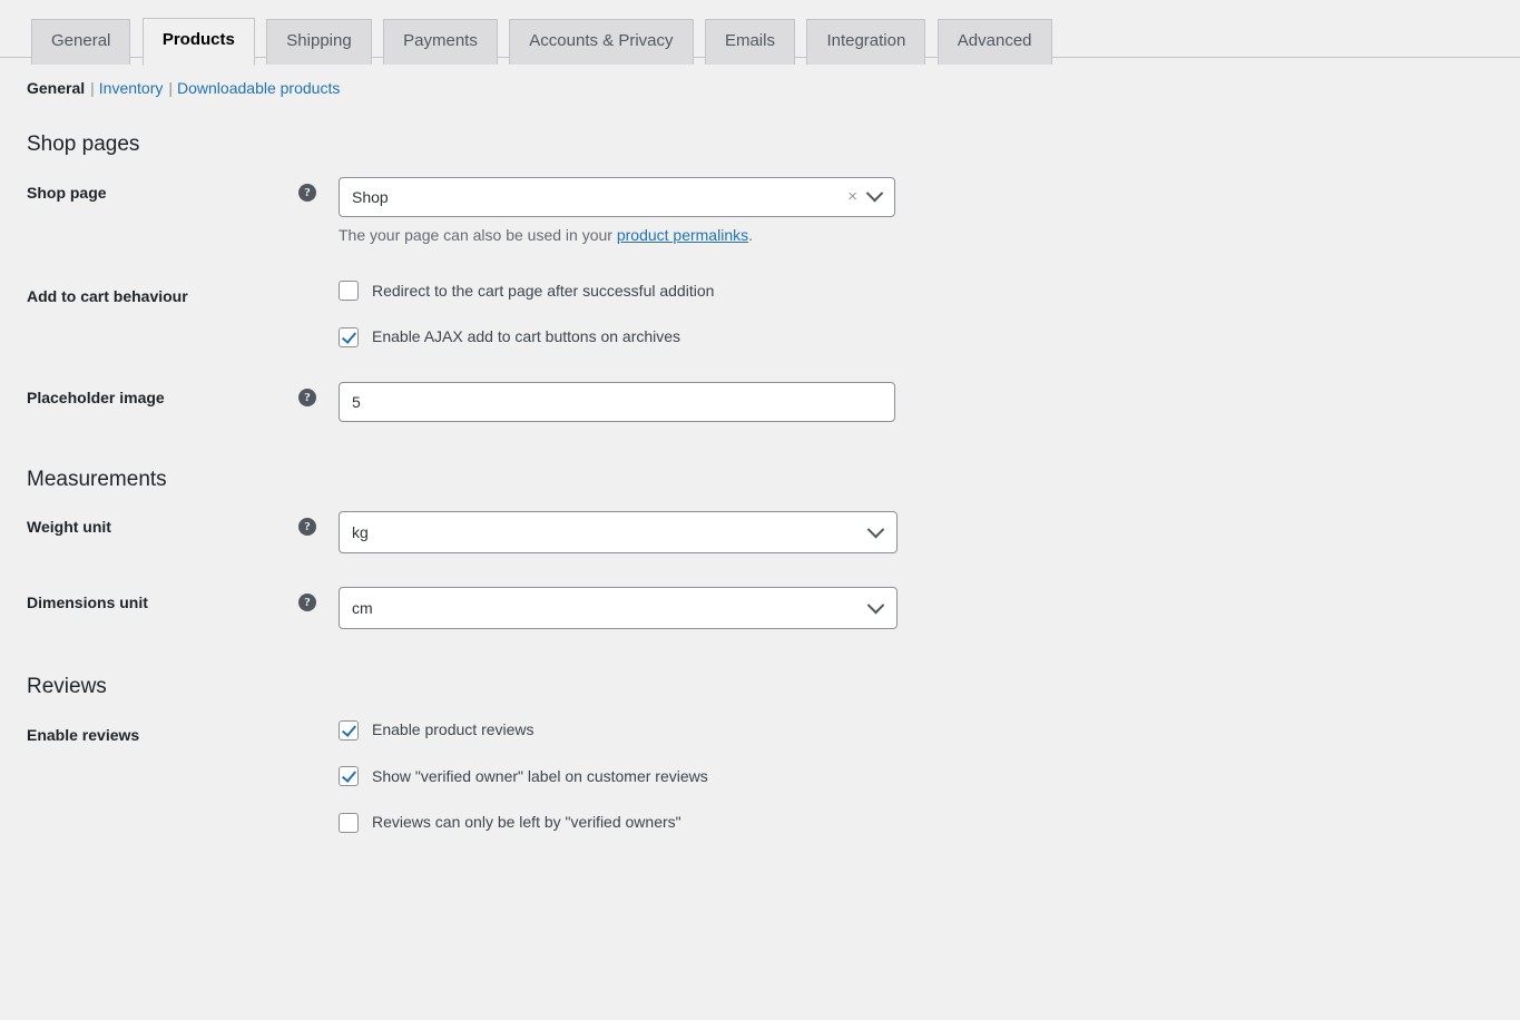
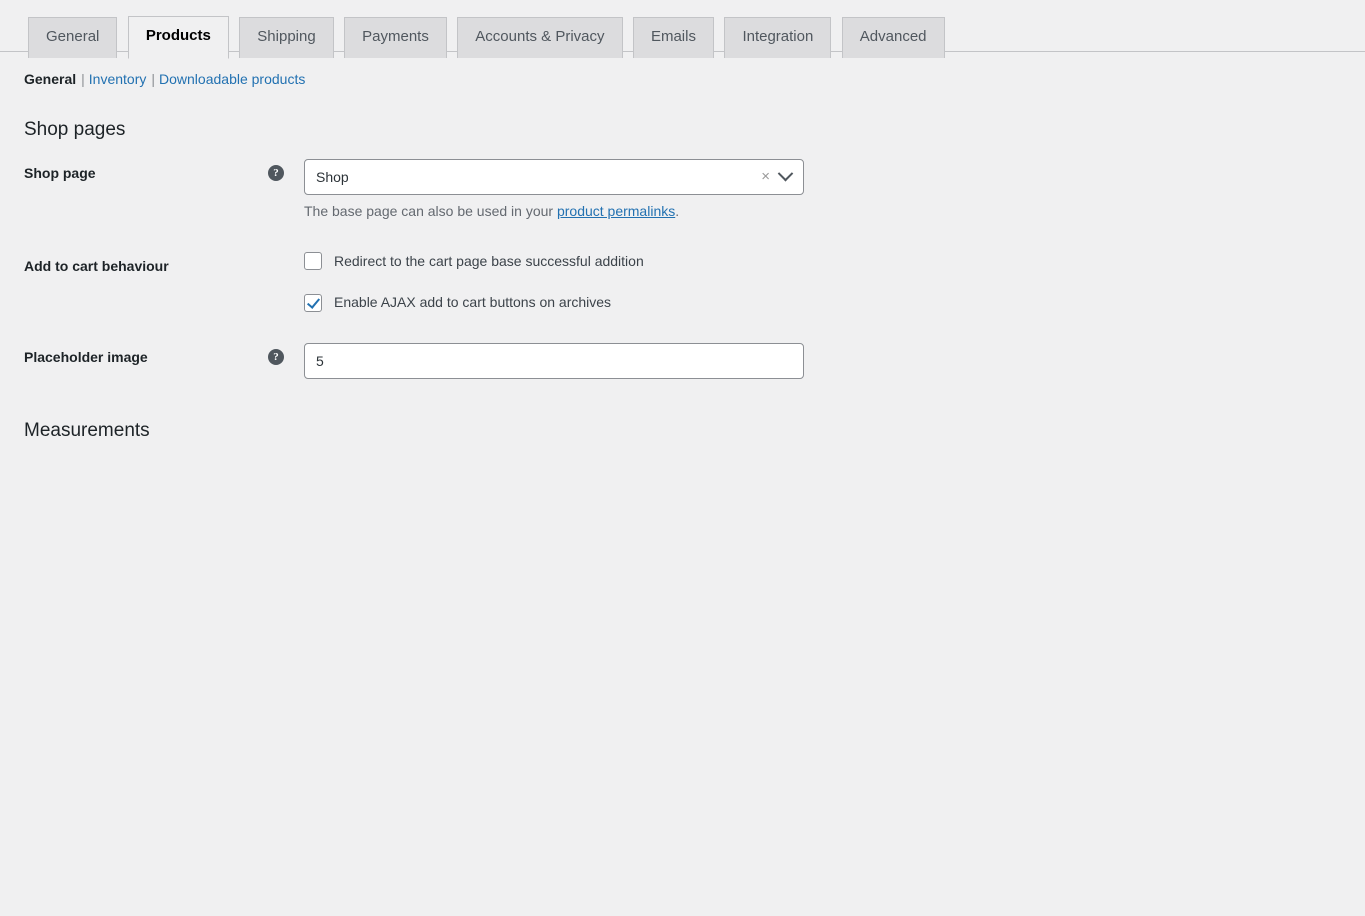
  General Products Shipping Payments Accounts & Privacy Emails Integration Advanced
  General | Inventory | Downloadable products
  Shop pages
- Shop page ?	Shop × The your page can also be used in your product permalinks.
+ Shop page ?	Shop × The base page can also be used in your product permalinks.
- Add to cart behaviour	Redirect to the cart page after successful addition Enable AJAX add to cart buttons on archives
+ Add to cart behaviour	Redirect to the cart page base successful addition Enable AJAX add to cart buttons on archives
  Placeholder image ?	5
  Measurements
- Weight unit ?	kg
- Dimensions unit ?	cm
- Reviews
- Enable reviews	Enable product reviews Show "verified owner" label on customer reviews Reviews can only be left by "verified owners"
